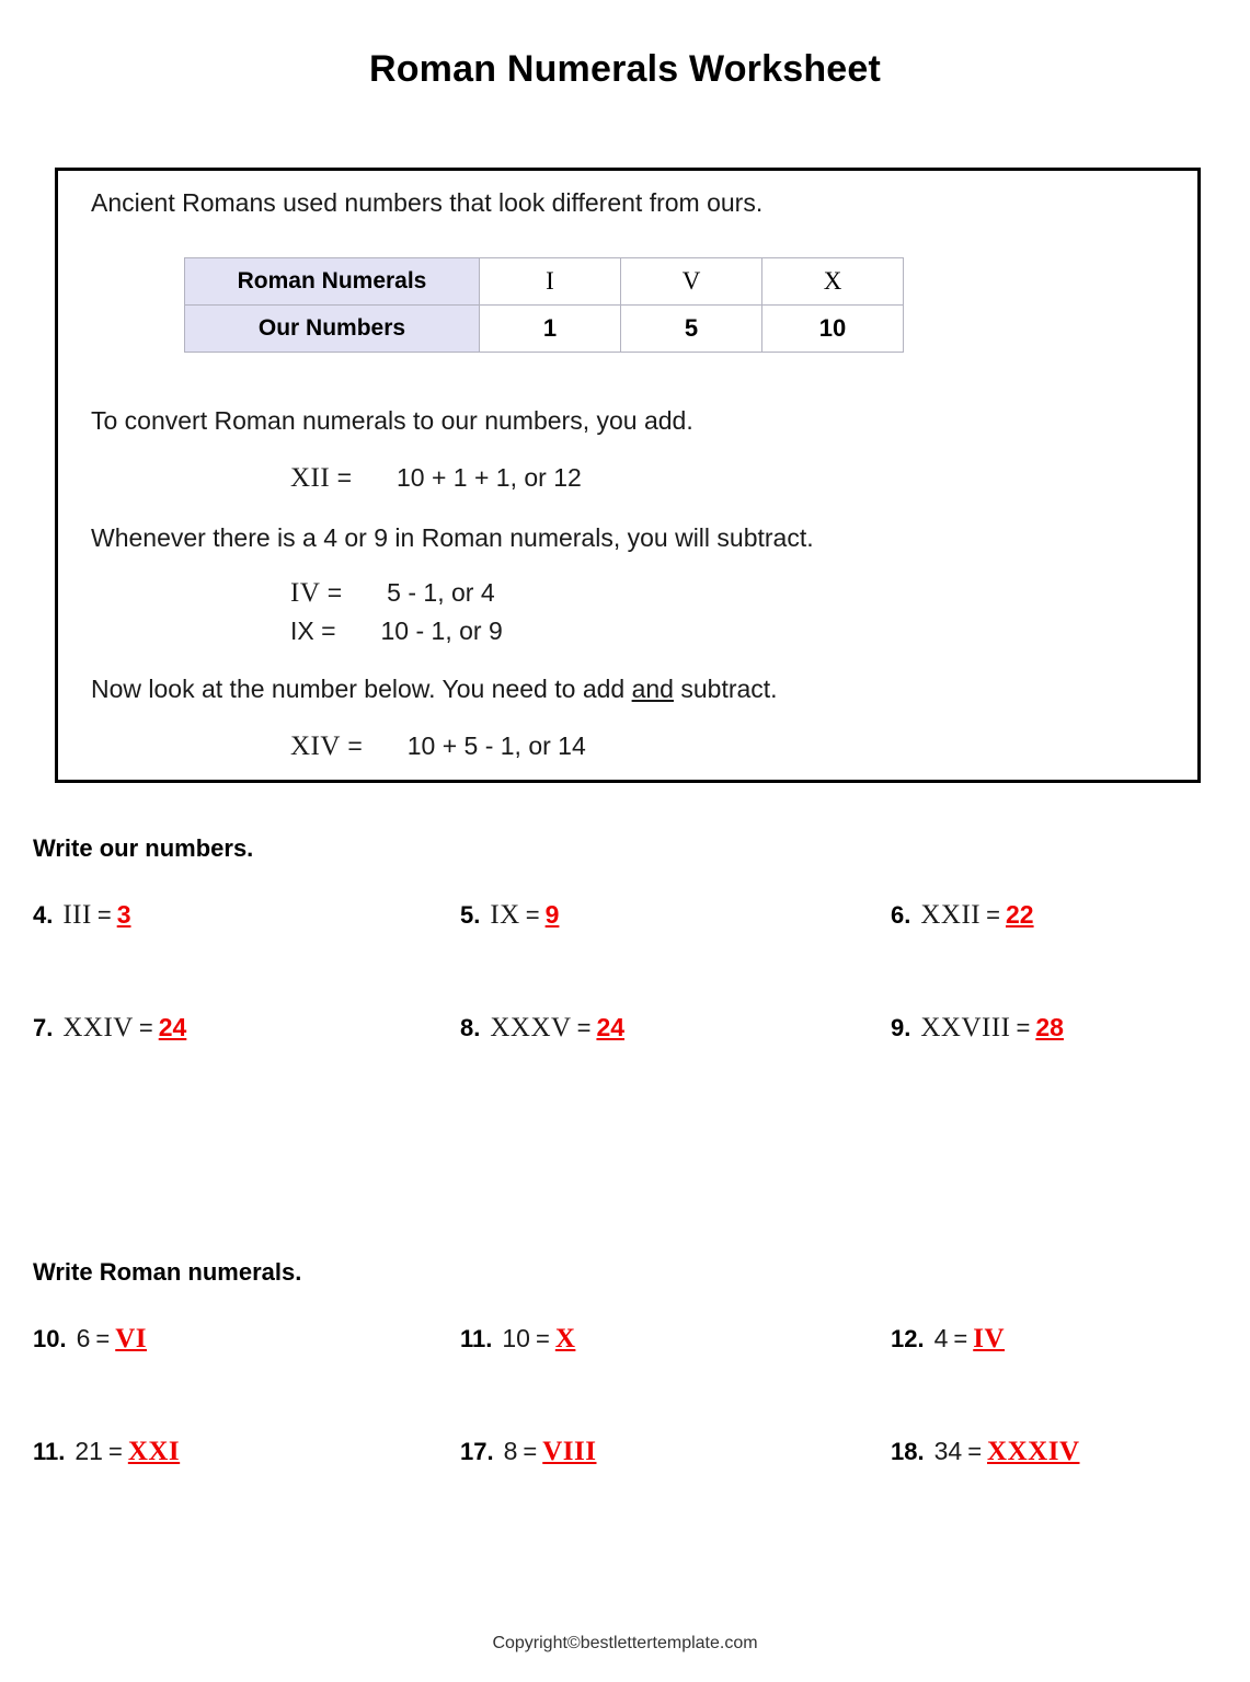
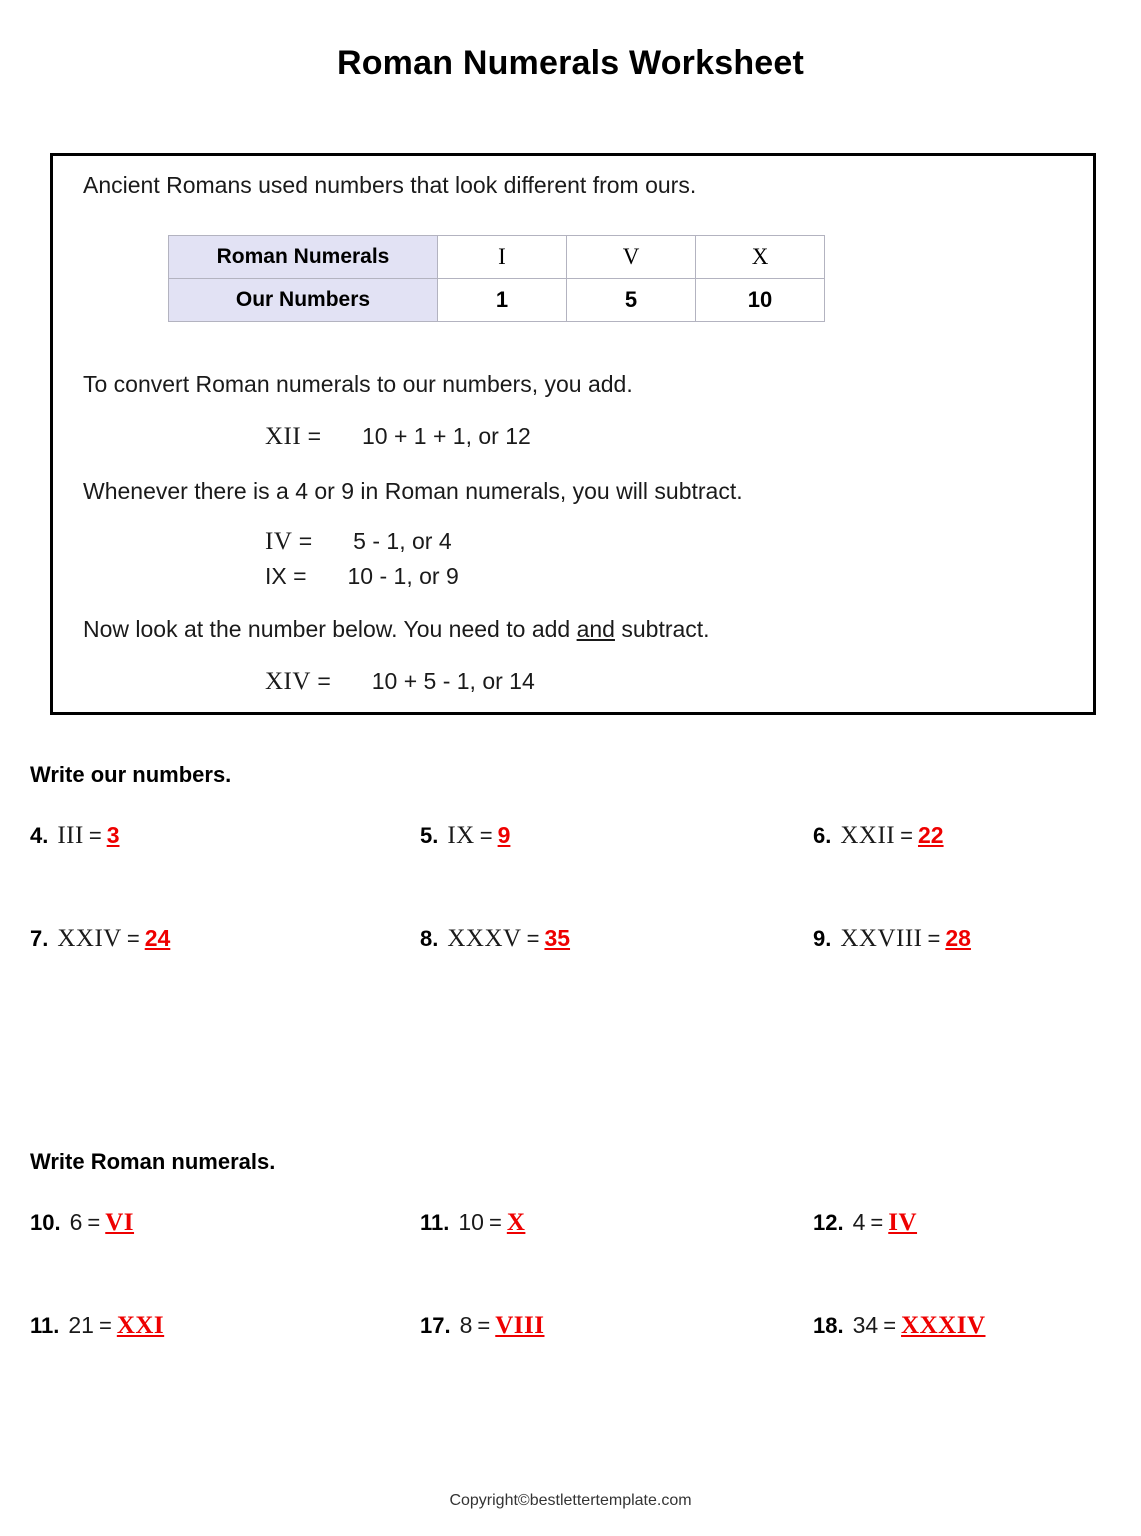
  Roman Numerals Worksheet
  Ancient Romans used numbers that look different from ours.
  Roman Numerals	I	V	X
  Our Numbers	1	5	10
  To convert Roman numerals to our numbers, you add.
  XII = 10 + 1 + 1, or 12
  Whenever there is a 4 or 9 in Roman numerals, you will subtract.
  IV = 5 - 1, or 4
  IX = 10 - 1, or 9
  Now look at the number below. You need to add and subtract.
  XIV = 10 + 5 - 1, or 14
  Write our numbers.
  4. III = 3
  5. IX = 9
  6. XXII = 22
  7. XXIV = 24
- 8. XXXV = 24
+ 8. XXXV = 35
  9. XXVIII = 28
  Write Roman numerals.
  10. 6 = VI
  11. 10 = X
  12. 4 = IV
  11. 21 = XXI
  17. 8 = VIII
  18. 34 = XXXIV
  Copyright©bestlettertemplate.com
